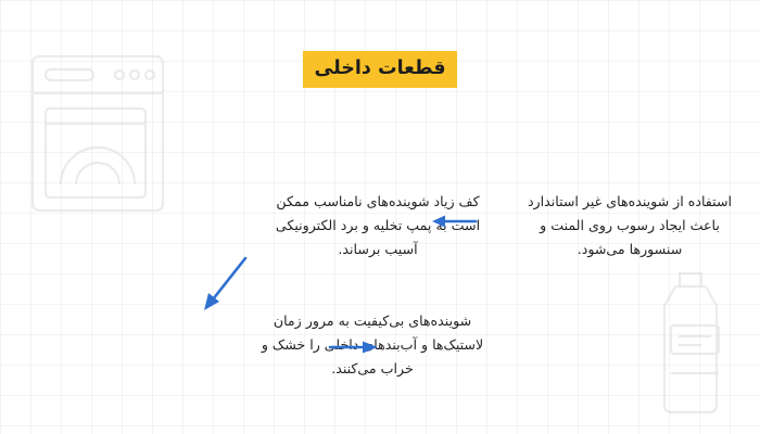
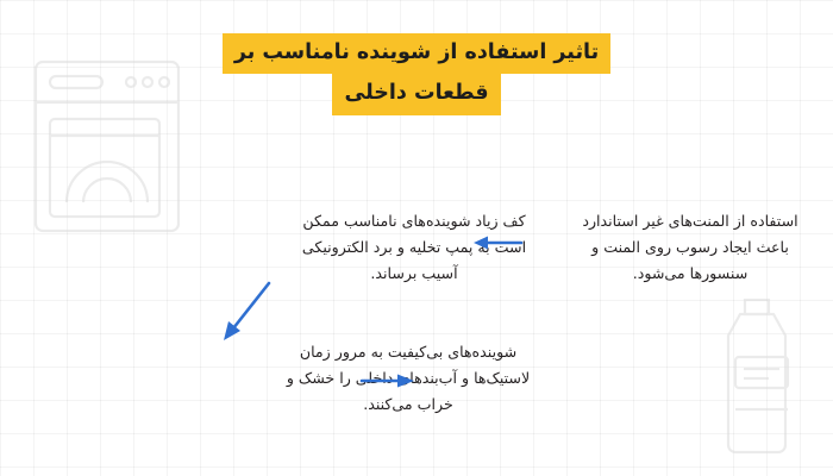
+ تاثیر استفاده از شوینده نامناسب بر
  قطعات داخلی
- استفاده از شوینده‌های غیر استاندارد باعث ایجاد رسوب روی المنت و سنسورها می‌شود.
+ استفاده از المنت‌های غیر استاندارد باعث ایجاد رسوب روی المنت و سنسورها می‌شود.
  کف زیاد شوینده‌های نامناسب ممکن استه پمپ تخلیه و برد الکترونیکی آسیب برساند.
  شوینده‌های بی‌کیفیت به مرور زمان لاستیک‌ها و آب‌بندها داخلی را خشک و خراب می‌کنند.
